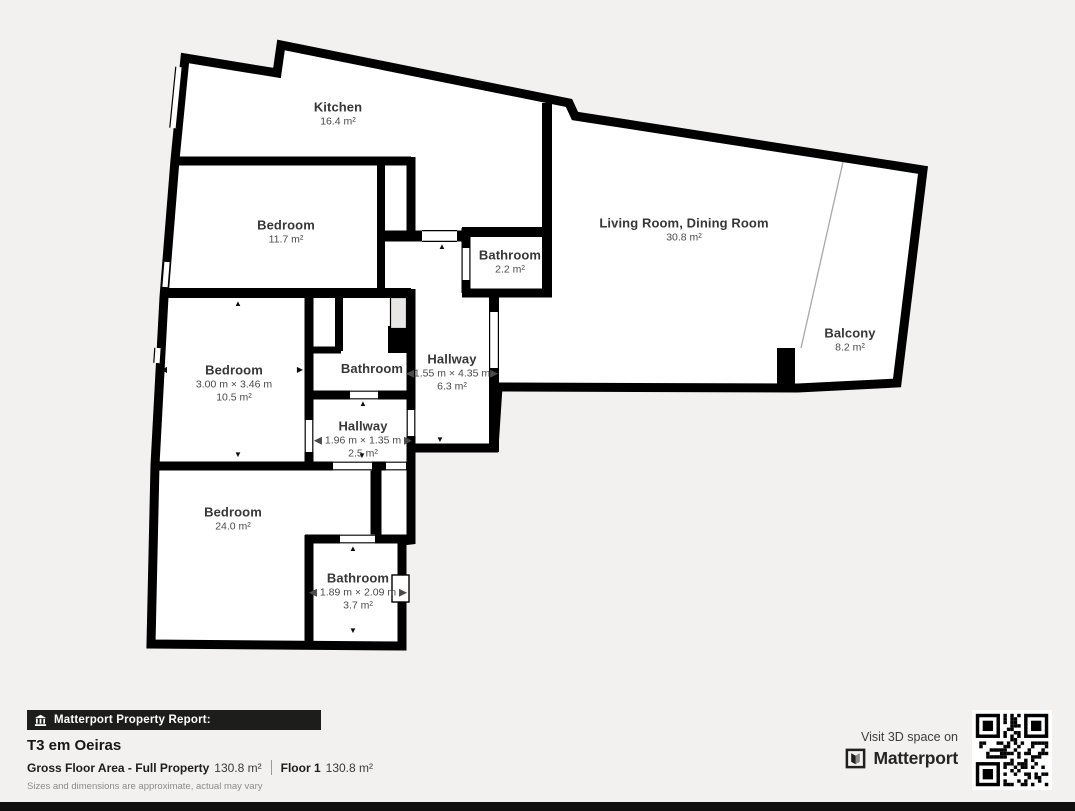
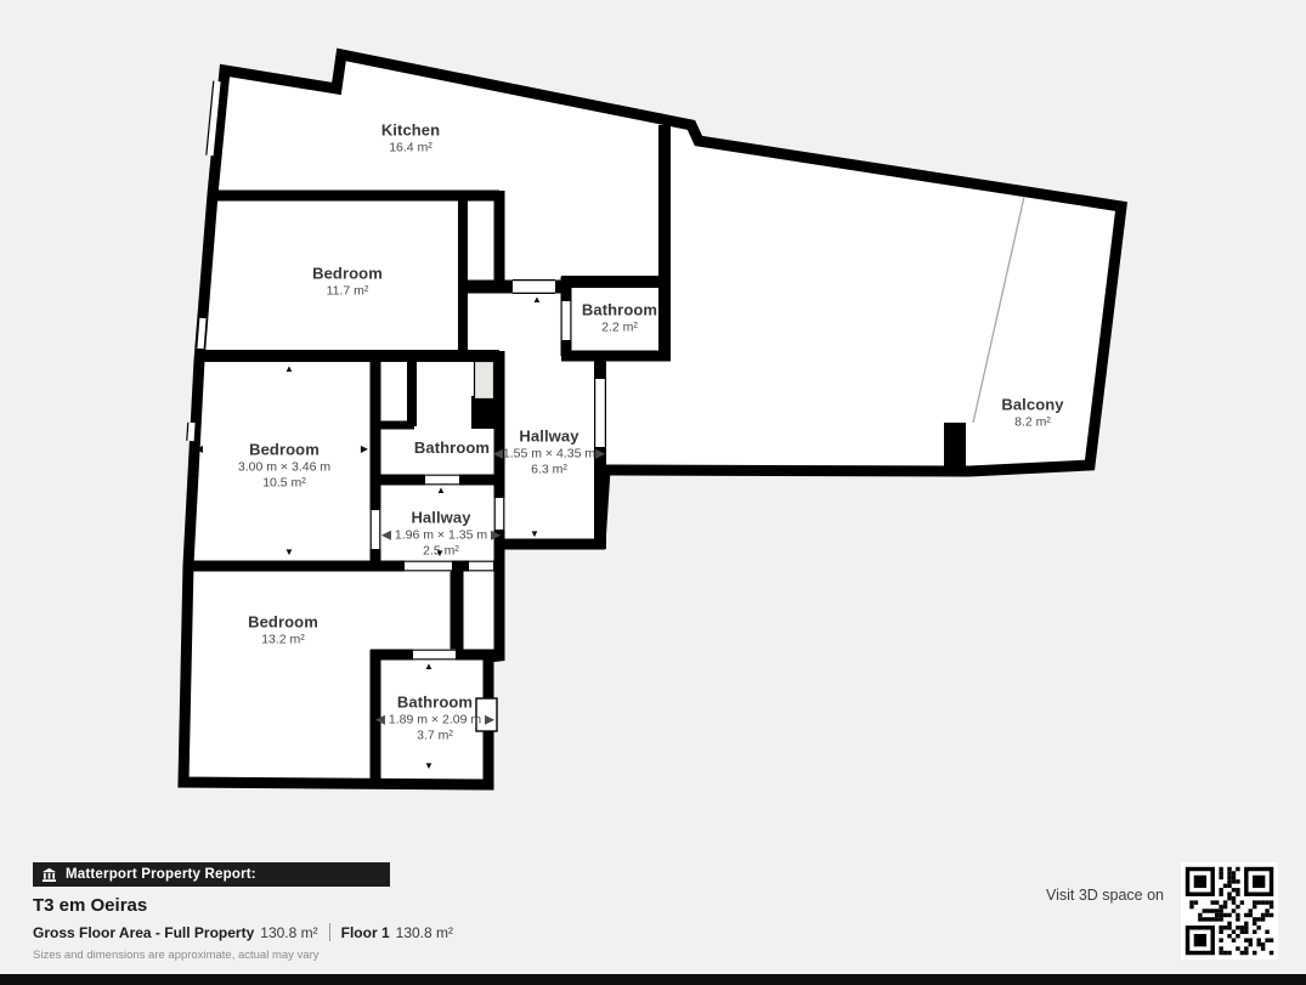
  Kitchen
  16.4 m²
  Bedroom
  11.7 m²
- Living Room, Dining Room
- 30.8 m²
  Bathroom
  2.2 m²
  Bedroom
  3.00 m × 3.46 m
  10.5 m²
  Bathroom
  Hallway
  ◀1.55 m × 4.35 m▶
  6.3 m²
  Hallway
  ◀ 1.96 m × 1.35 m ▶
  2.5 m²
  Bedroom
- 24.0 m²
+ 13.2 m²
  Bathroom
  ◀ 1.89 m × 2.09 m ▶
  3.7 m²
  Balcony
  8.2 m²
  ▲
  ▼
  ▲
  ▼
  ▶
  ◀
  ▲
  ▼
  ▲
  ▼
  Matterport Property Report:
  T3 em Oeiras
  Gross Floor Area - Full Property
  130.8 m²
  Floor 1
  130.8 m²
  Sizes and dimensions are approximate, actual may vary
  Visit 3D space on
- Matterport
